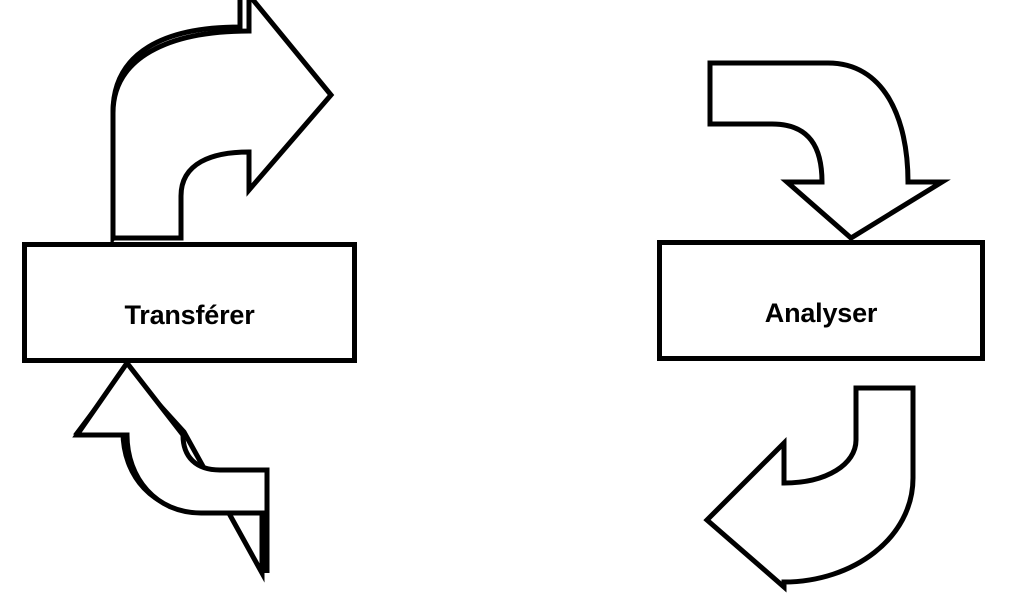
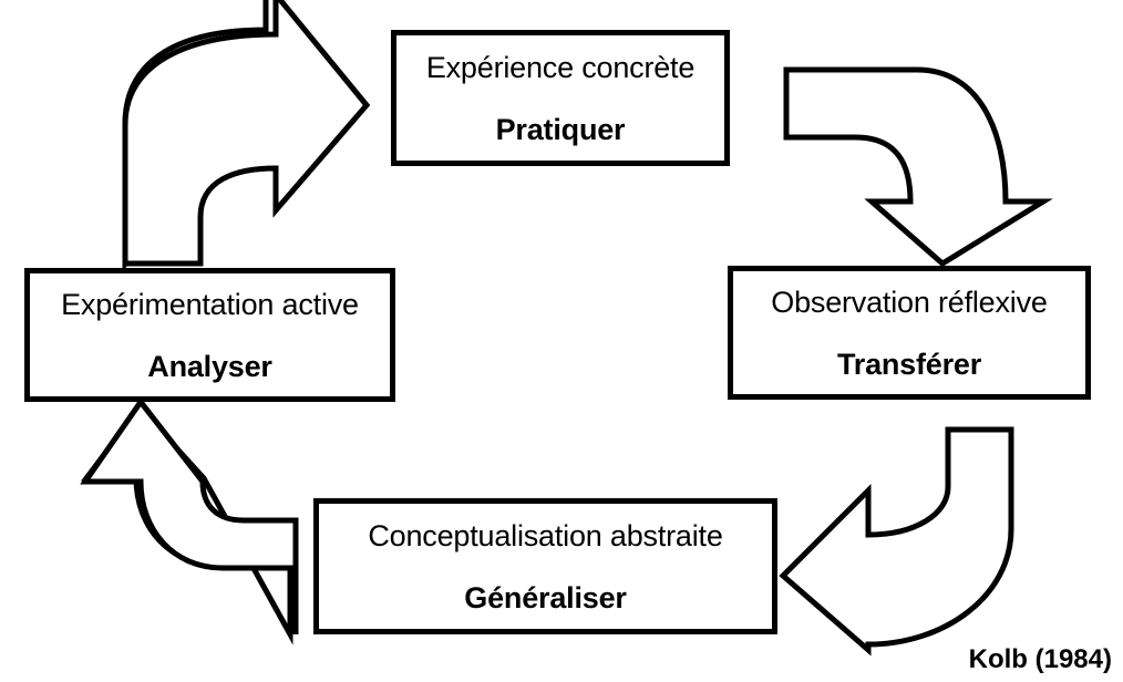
+ Expérience concrète
+ Pratiquer
+ Observation réflexive
- Analyser
+ Transférer
+ Conceptualisation abstraite
+ Généraliser
+ Expérimentation active
- Transférer
+ Analyser
+ Kolb (1984)
